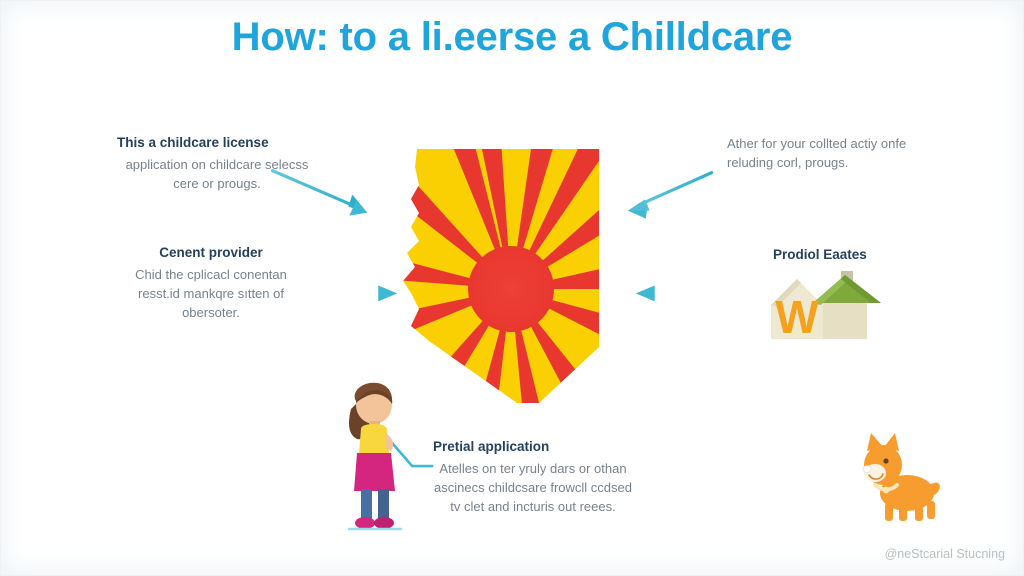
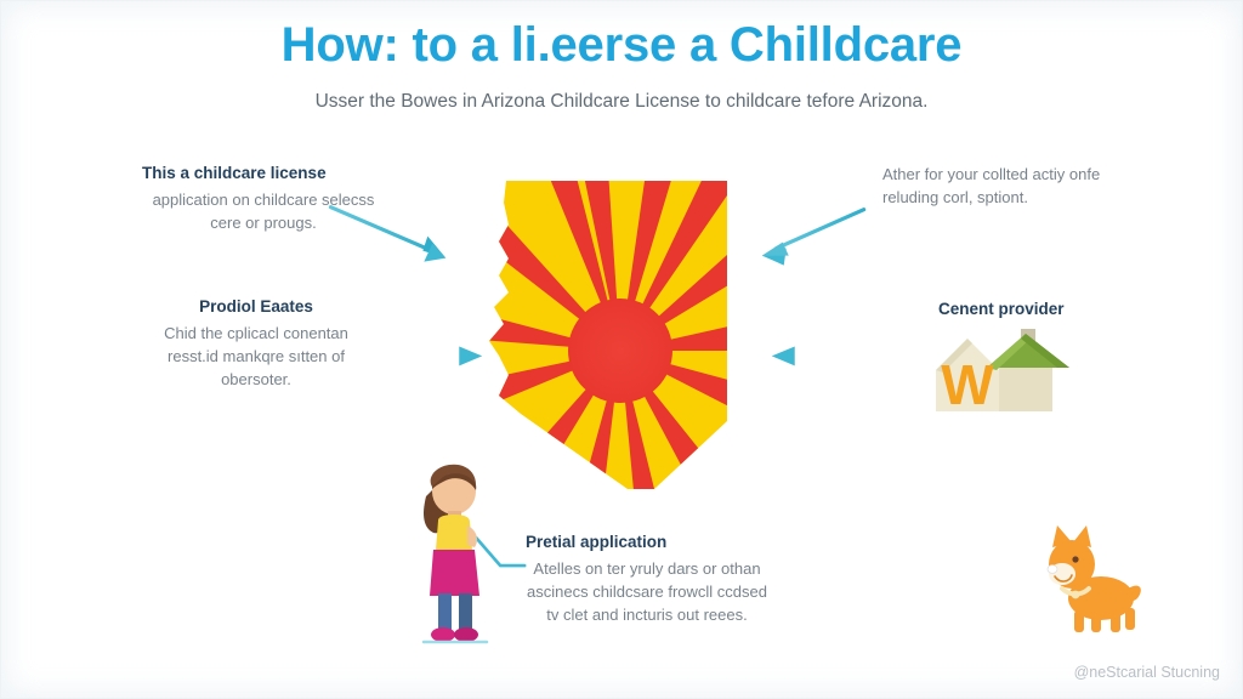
  How: to a li.eerse a Chilldcare
+ Usser the Bowes in Arizona Childcare License to childcare tefore Arizona.
  This a childcare license
  application on childcare selecss cere or prougs.
- Cenent provider
+ Prodiol Eaates
  Chid the cplicacl conentan resst.id mankqre sıtten of obersoter.
- Ather for your collted actiy onfe reluding corl, prougs.
+ Ather for your collted actiy onfe reluding corl, sptiont.
- Prodiol Eaates
+ Cenent provider
  Pretial application
  Atelles on ter yruly dars or othan ascinecs childcsare frowcll ccdsed tv clet and incturis out reees.
  W
  @neStcarial Stucning
